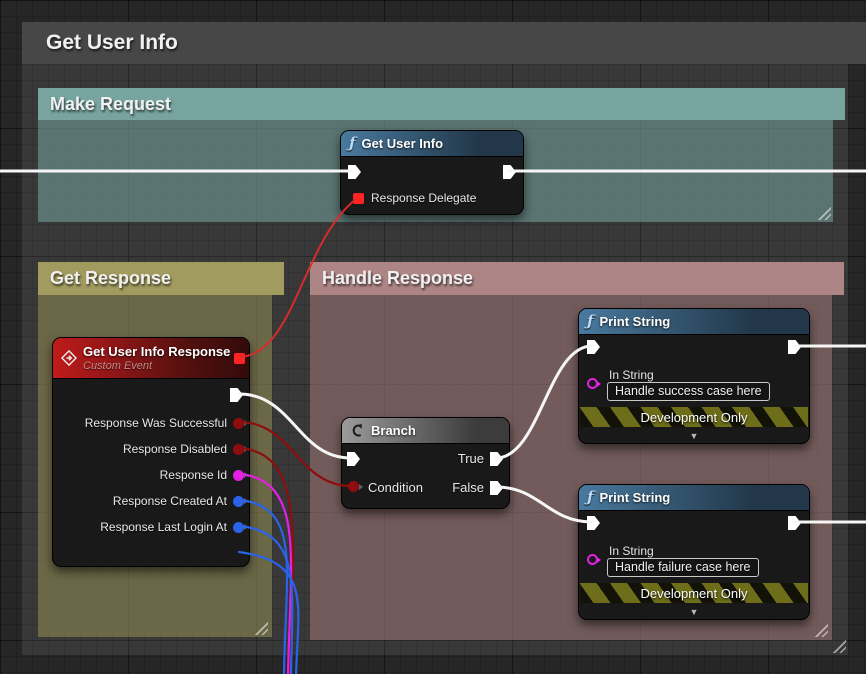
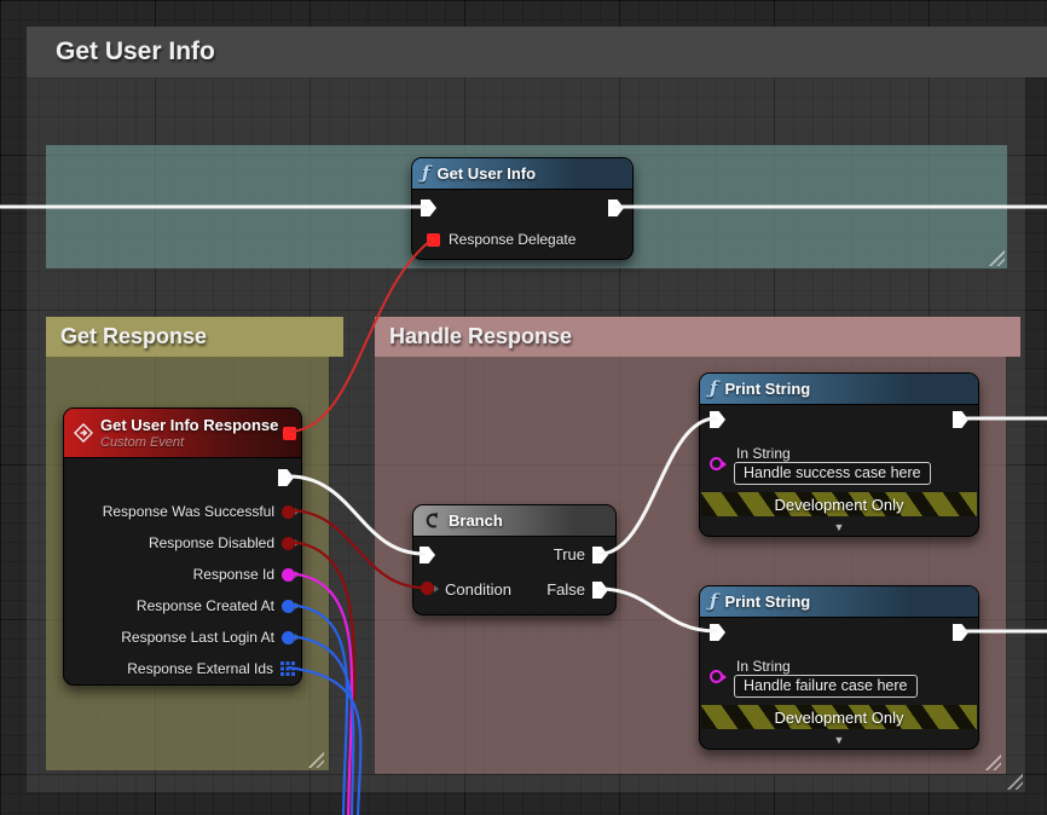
  Get User Info
- Make Request
  Get Response
  Handle Response
  ƒ
  Get User Info
  Response Delegate
  Get User Info Response
  Custom Event
  Response Was Successful
  Response Disabled
  Response Id
  Response Created At
  Response Last Login At
+ Response External Ids
  Branch
  Condition
  True
  False
  ƒ
  Print String
  In String
  Handle success case here
  Development Only
  ▼
  ƒ
  Print String
  In String
  Handle failure case here
  Development Only
  ▼
